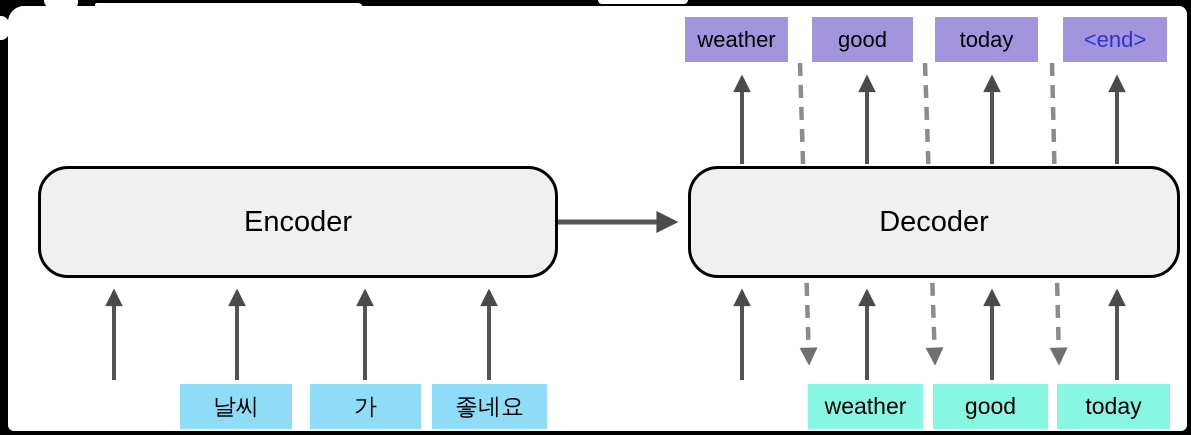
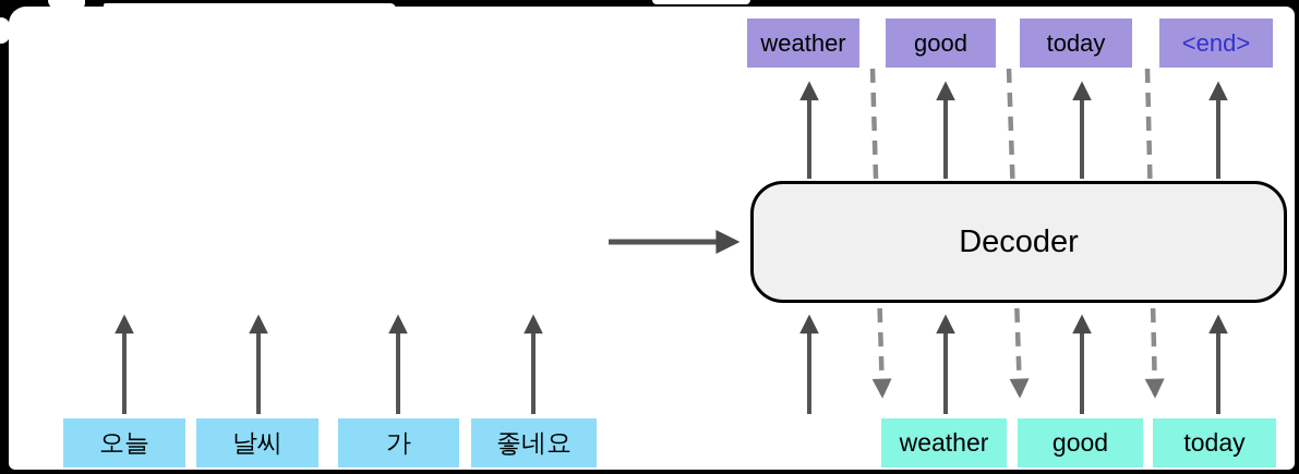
- Encoder
  Decoder
+ 오늘
  날씨
  가
  좋네요
  weather
  good
  today
  weather
  good
  today
  <end>
